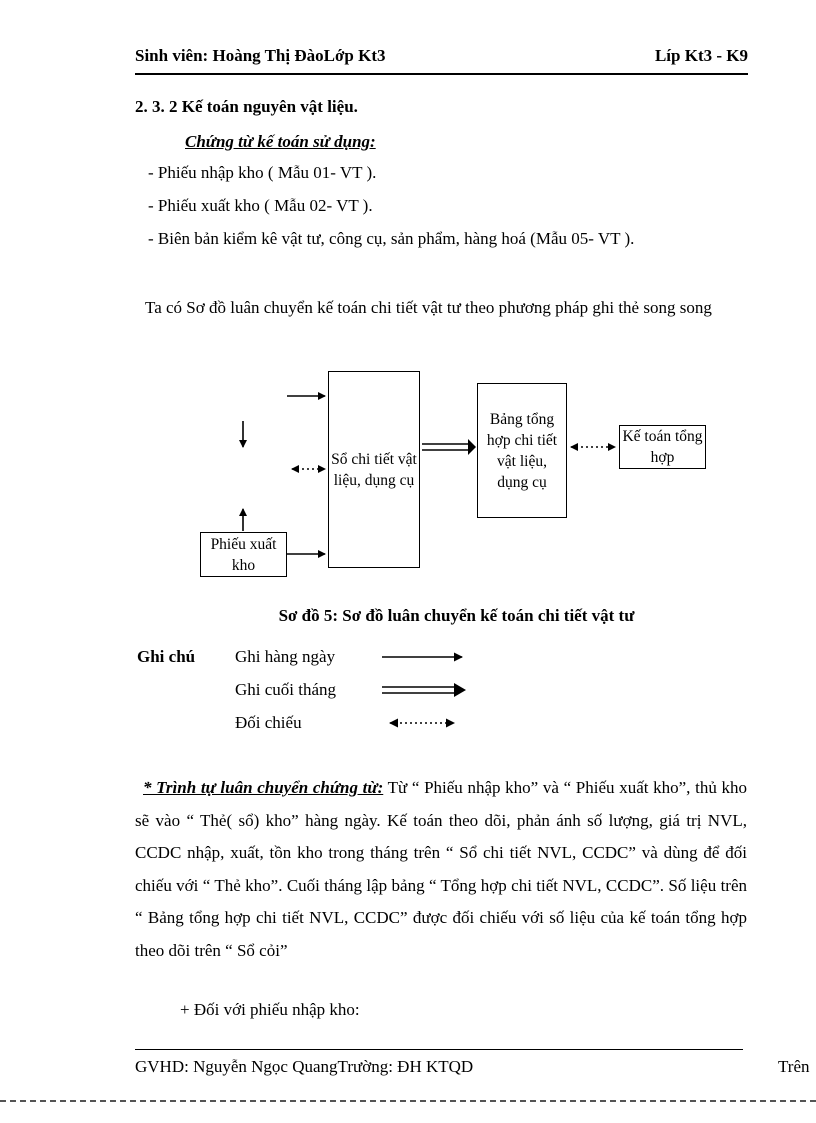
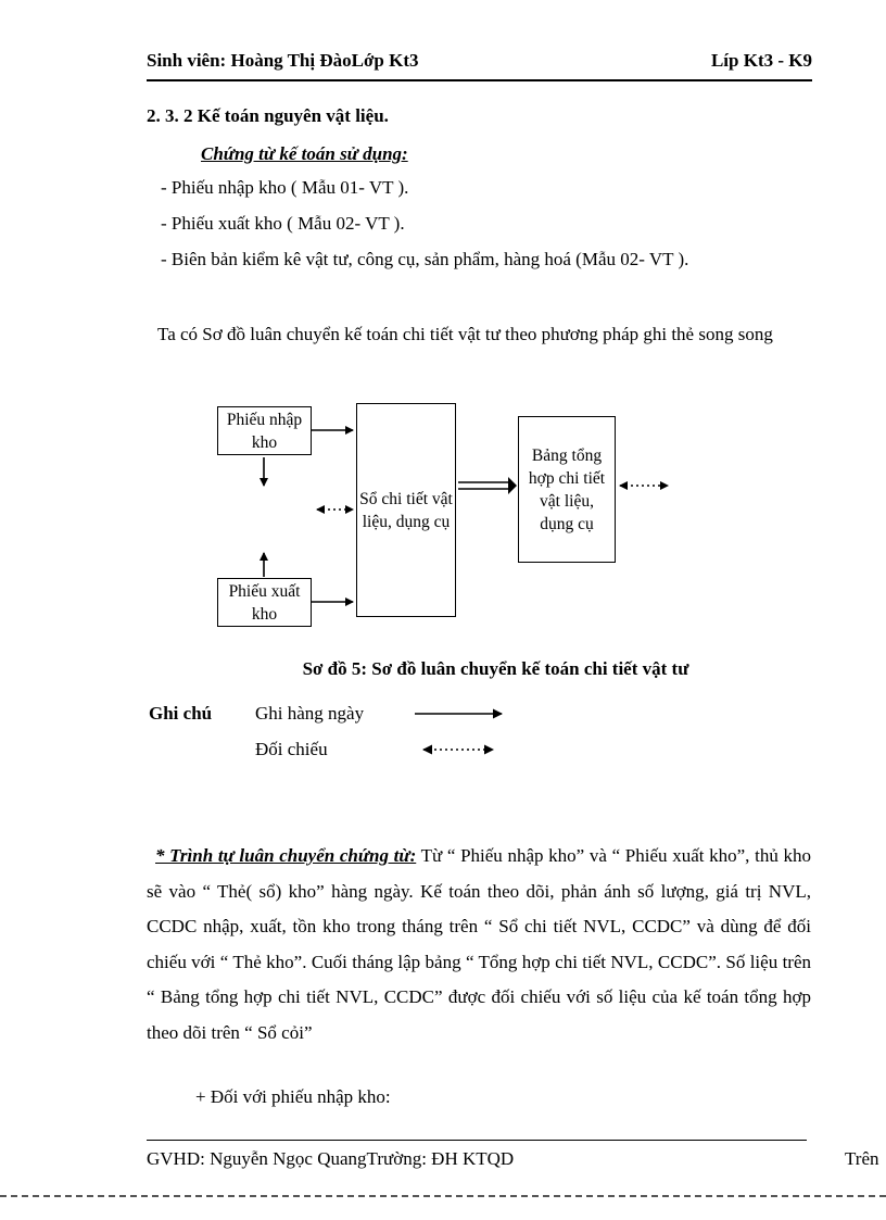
  Sinh viên: Hoàng Thị ĐàoLớp Kt3
  Líp Kt3 - K9
  2. 3. 2 Kế toán nguyên vật liệu.
  Chứng từ kế toán sử dụng:
  - Phiếu nhập kho ( Mẫu 01- VT ).
  - Phiếu xuất kho ( Mẫu 02- VT ).
- - Biên bản kiểm kê vật tư, công cụ, sản phẩm, hàng hoá (Mẫu 05- VT ).
+ - Biên bản kiểm kê vật tư, công cụ, sản phẩm, hàng hoá (Mẫu 02- VT ).
  Ta có Sơ đồ luân chuyển kế toán chi tiết vật tư theo phương pháp ghi thẻ song song
+ Phiếu nhập kho
  Phiếu xuất kho
  Sổ chi tiết vật liệu, dụng cụ
  Bảng tổng hợp chi tiết vật liệu, dụng cụ
- Kế toán tổng hợp
  Sơ đồ 5: Sơ đồ luân chuyển kế toán chi tiết vật tư
  Ghi chú
  Ghi hàng ngày
- Ghi cuối tháng
  Đối chiếu
  * Trình tự luân chuyển chứng từ: Từ “ Phiếu nhập kho” và “ Phiếu xuất kho”, thủ kho sẽ vào “ Thẻ( sổ) kho” hàng ngày. Kế toán theo dõi, phản ánh số lượng, giá trị NVL, CCDC nhập, xuất, tồn kho trong tháng trên “ Sổ chi tiết NVL, CCDC” và dùng để đối chiếu với “ Thẻ kho”. Cuối tháng lập bảng “ Tổng hợp chi tiết NVL, CCDC”. Số liệu trên “ Bảng tổng hợp chi tiết NVL, CCDC” được đối chiếu với số liệu của kế toán tổng hợp theo dõi trên “ Sổ cỏi”
  + Đối với phiếu nhập kho:
  GVHD: Nguyễn Ngọc QuangTrường: ĐH KTQD
  Trên
